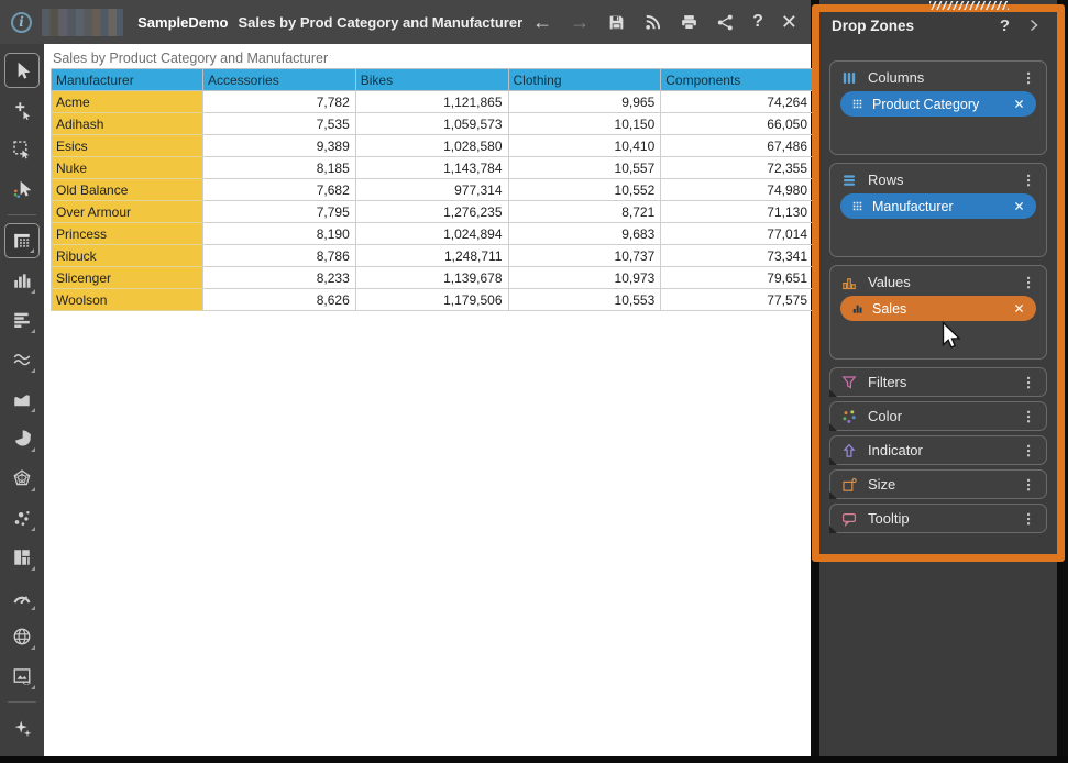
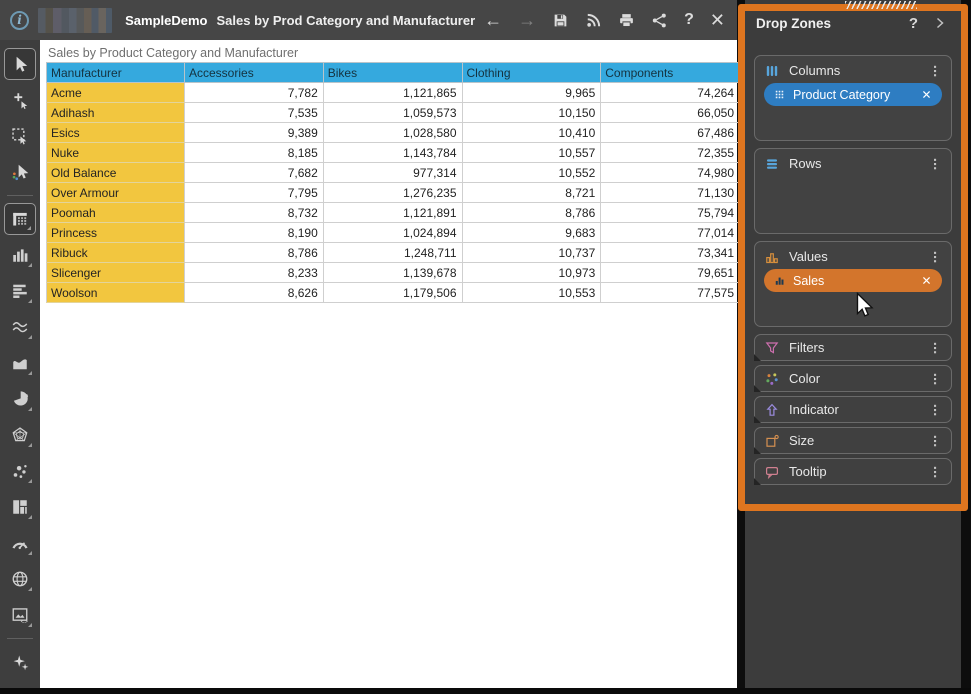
  i
  SampleDemo
  Sales by Prod Category and Manufacturer
  ←
  →
  ?
  ✕
  Sales by Product Category and Manufacturer
  Manufacturer	Accessories	Bikes	Clothing	Components
  Acme	7,782	1,121,865	9,965	74,264
  Adihash	7,535	1,059,573	10,150	66,050
  Esics	9,389	1,028,580	10,410	67,486
  Nuke	8,185	1,143,784	10,557	72,355
  Old Balance	7,682	977,314	10,552	74,980
  Over Armour	7,795	1,276,235	8,721	71,130
+ Poomah	8,732	1,121,891	8,786	75,794
  Princess	8,190	1,024,894	9,683	77,014
  Ribuck	8,786	1,248,711	10,737	73,341
  Slicenger	8,233	1,139,678	10,973	79,651
  Woolson	8,626	1,179,506	10,553	77,575
  Drop Zones
  ?
  Columns
  Product Category
  Rows
- Manufacturer
  Values
  Sales
  Filters
  Color
  Indicator
  Size
  Tooltip
